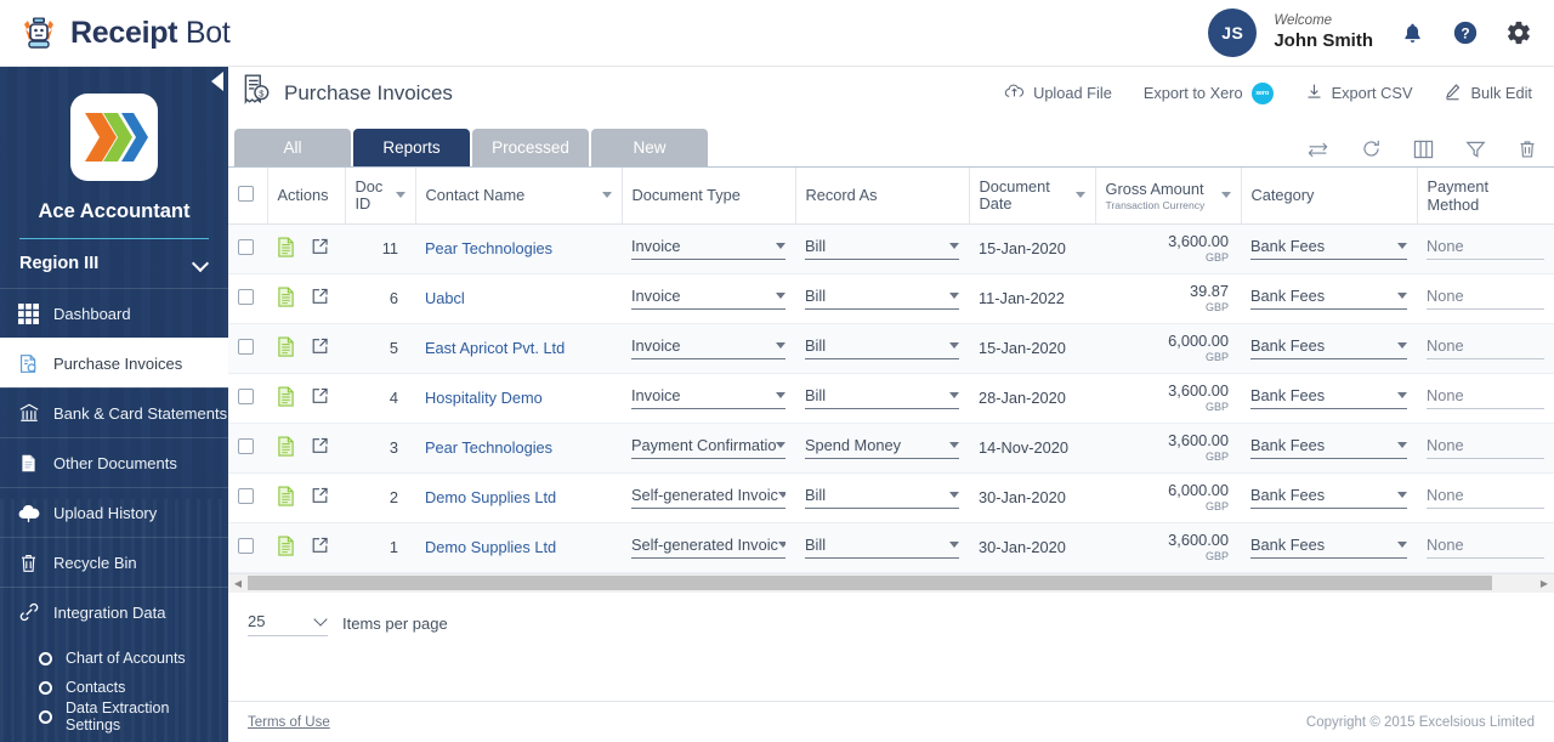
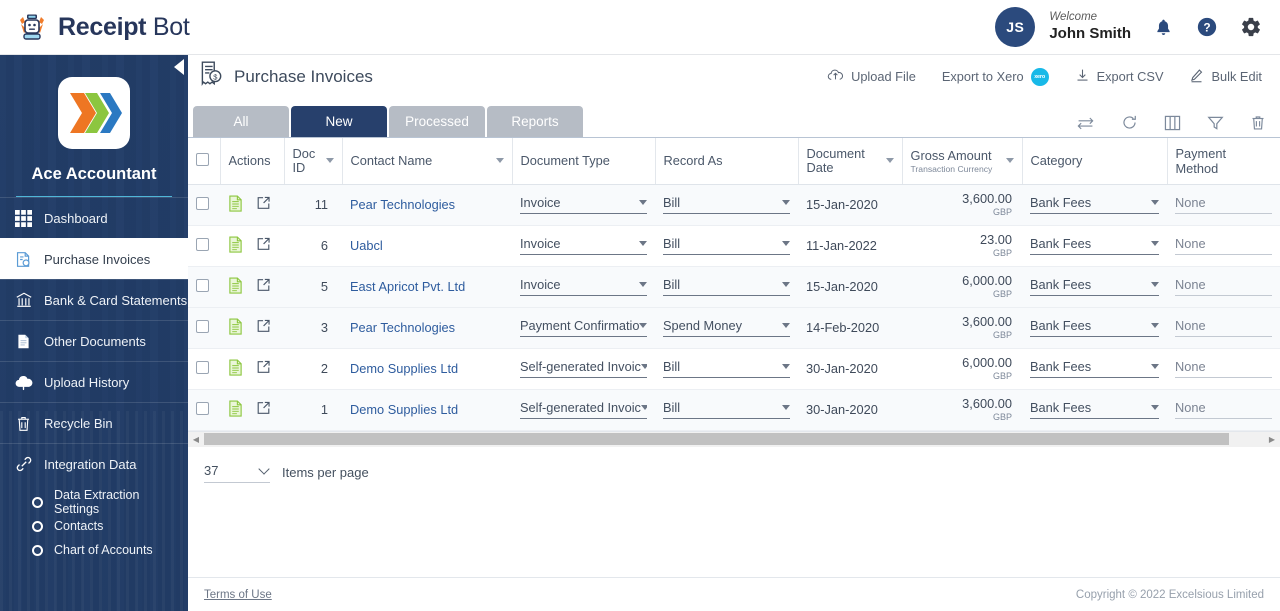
  Receipt Bot
  JS
  Welcome
  John Smith
  ?
  Ace Accountant
- Region III
  Dashboard
  Purchase Invoices
  Bank & Card Statements
  Other Documents
  Upload History
  Recycle Bin
  Integration Data
- Chart of Accounts
+ Data Extraction Settings
  Contacts
- Data Extraction Settings
+ Chart of Accounts
  $
  Purchase Invoices
  Upload File
  Export to Xero
  Export CSV
  Bulk Edit
  All
- Reports
+ New
  Processed
- New
+ Reports
  	Actions	Doc ID	Contact Name	Document Type	Record As	Document Date	Gross Amount Transaction Currency	Category	Payment Method
  		11	Pear Technologies	Invoice	Bill	15-Jan-2020	3,600.00 GBP	Bank Fees	None
- 		6	Uabcl	Invoice	Bill	11-Jan-2022	39.87 GBP	Bank Fees	None
+ 		6	Uabcl	Invoice	Bill	11-Jan-2022	23.00 GBP	Bank Fees	None
  		5	East Apricot Pvt. Ltd	Invoice	Bill	15-Jan-2020	6,000.00 GBP	Bank Fees	None
- 		4	Hospitality Demo	Invoice	Bill	28-Jan-2020	3,600.00 GBP	Bank Fees	None
- 		3	Pear Technologies	Payment Confirmatio	Spend Money	14-Nov-2020	3,600.00 GBP	Bank Fees	None
+ 		3	Pear Technologies	Payment Confirmatio	Spend Money	14-Feb-2020	3,600.00 GBP	Bank Fees	None
  		2	Demo Supplies Ltd	Self-generated Invoic	Bill	30-Jan-2020	6,000.00 GBP	Bank Fees	None
  		1	Demo Supplies Ltd	Self-generated Invoic	Bill	30-Jan-2020	3,600.00 GBP	Bank Fees	None
  ◀
  ▶
- 25
+ 37
  Items per page
  Terms of Use
- Copyright © 2015 Excelsious Limited
+ Copyright © 2022 Excelsious Limited
